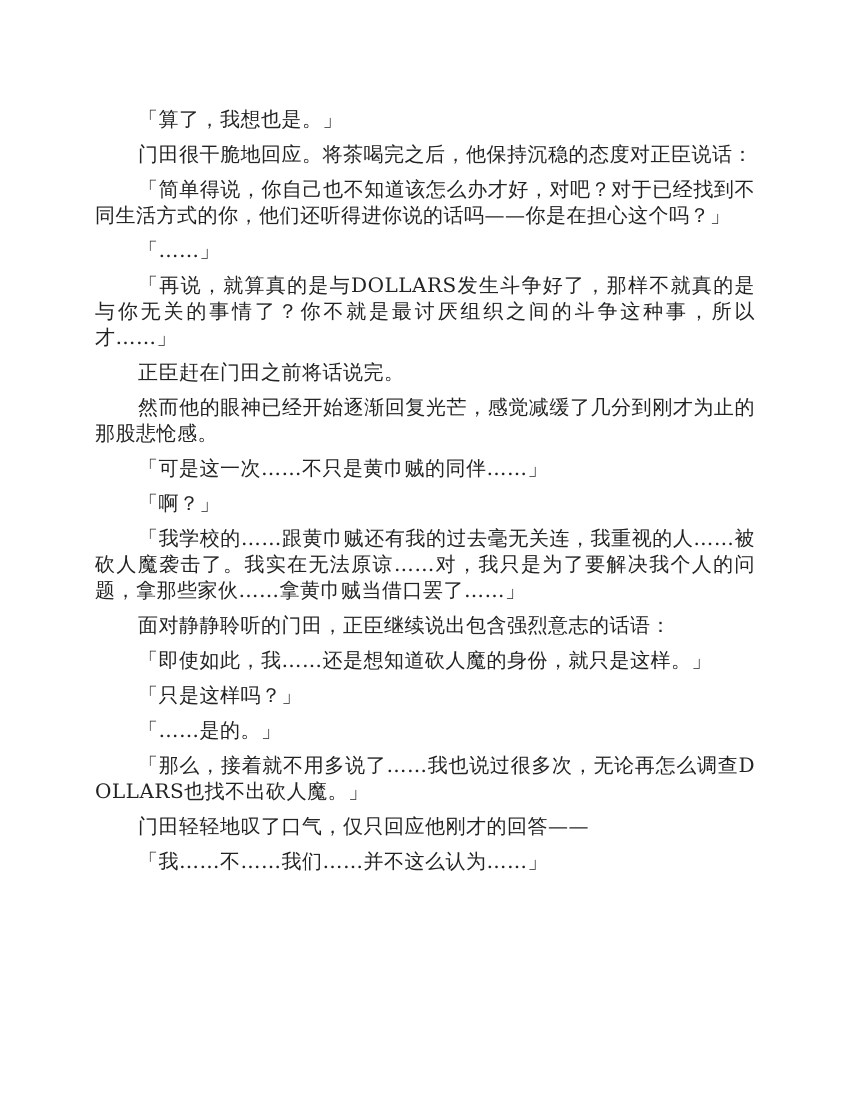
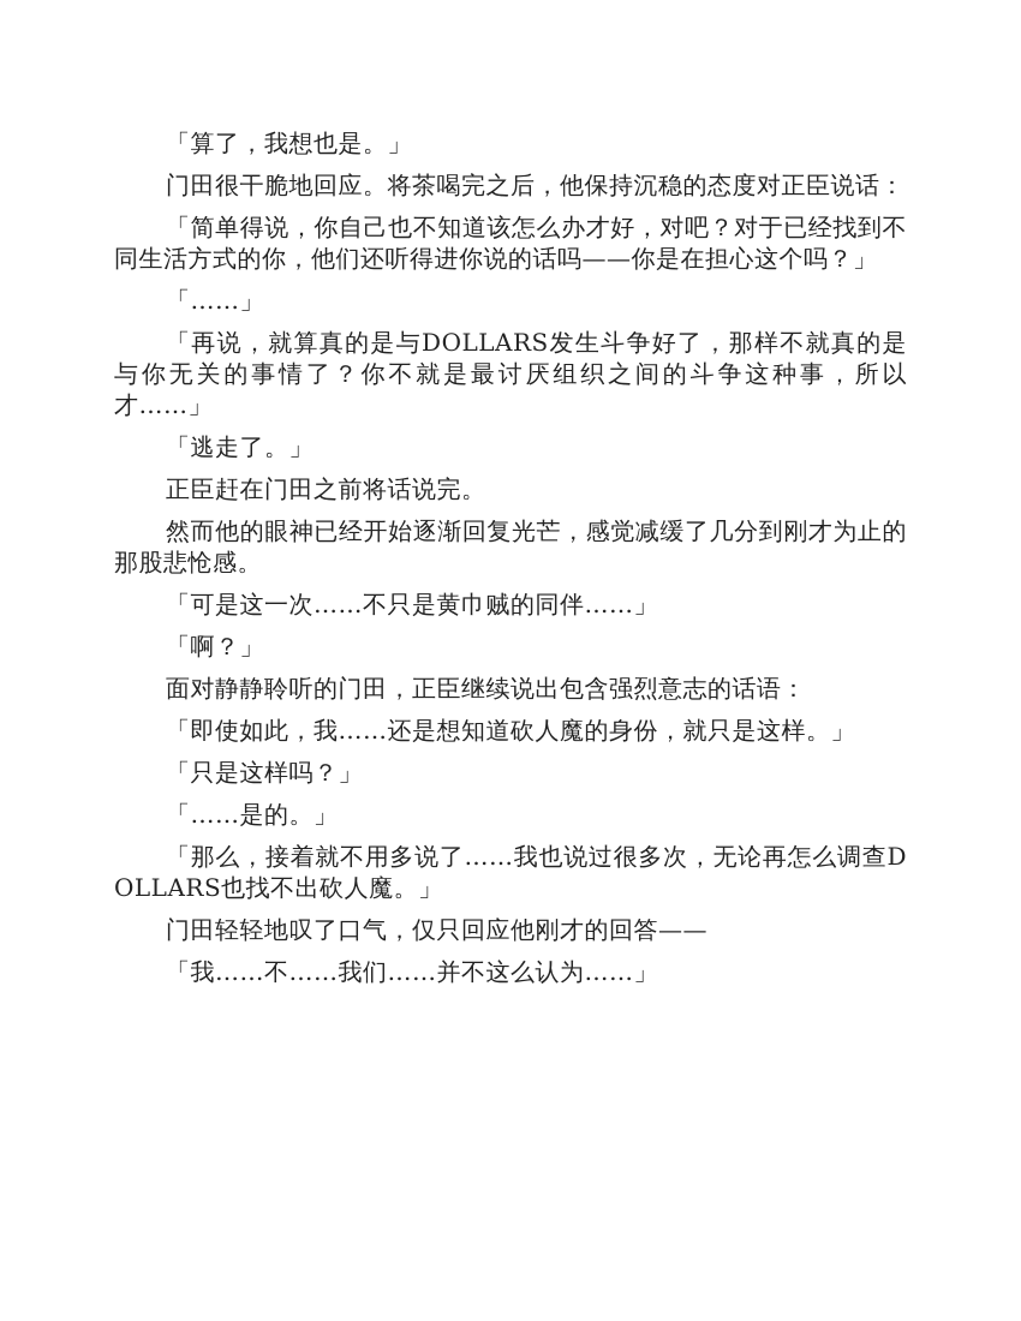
  「算了，我想也是。」
  门田很干脆地回应。将茶喝完之后，他保持沉稳的态度对正臣说话：
  「简单得说，你自己也不知道该怎么办才好，对吧？对于已经找到不同生活方式的你，他们还听得进你说的话吗——你是在担心这个吗？」
  「……」
  「再说，就算真的是与DOLLARS发生斗争好了，那样不就真的是与你无关的事情了？你不就是最讨厌组织之间的斗争这种事，所以才……」
+ 「逃走了。」
  正臣赶在门田之前将话说完。
  然而他的眼神已经开始逐渐回复光芒，感觉减缓了几分到刚才为止的那股悲怆感。
  「可是这一次……不只是黄巾贼的同伴……」
  「啊？」
- 「我学校的……跟黄巾贼还有我的过去毫无关连，我重视的人……被砍人魔袭击了。我实在无法原谅……对，我只是为了要解决我个人的问题，拿那些家伙……拿黄巾贼当借口罢了……」
  面对静静聆听的门田，正臣继续说出包含强烈意志的话语：
  「即使如此，我……还是想知道砍人魔的身份，就只是这样。」
  「只是这样吗？」
  「……是的。」
  「那么，接着就不用多说了……我也说过很多次，无论再怎么调查DOLLARS也找不出砍人魔。」
  门田轻轻地叹了口气，仅只回应他刚才的回答——
  「我……不……我们……并不这么认为……」
